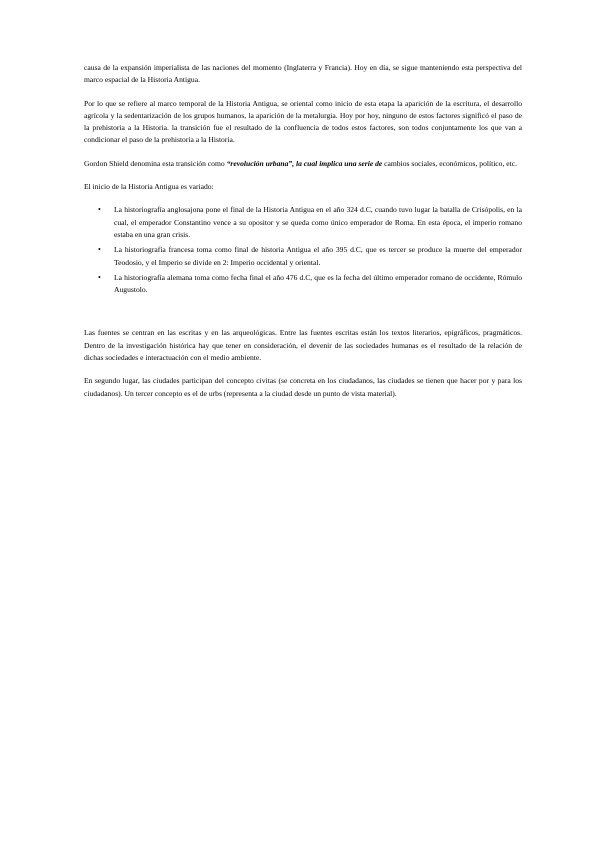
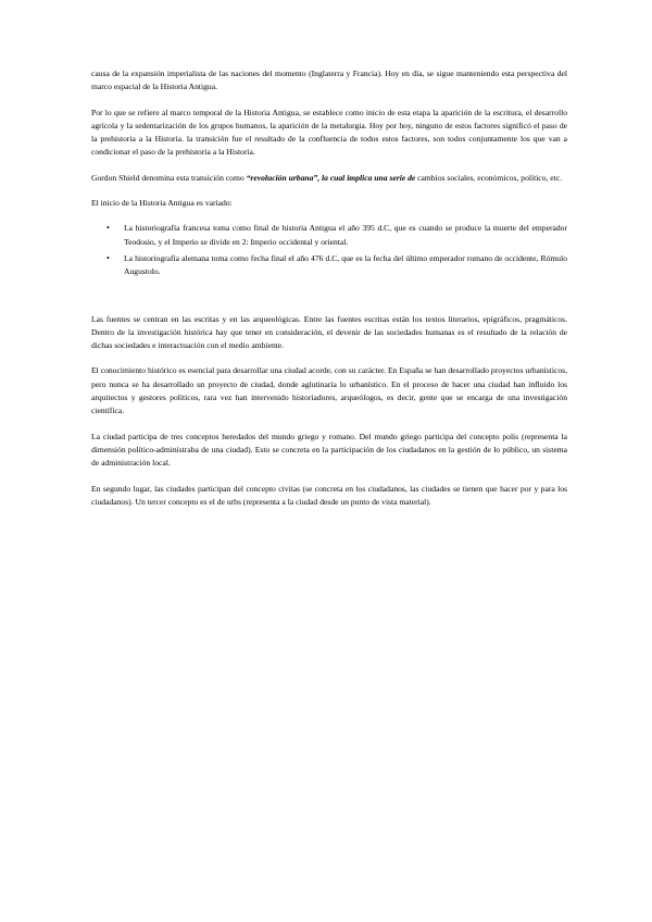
  causa de la expansión imperialista de las naciones del momento (Inglaterra y Francia). Hoy en día, se sigue manteniendo esta perspectiva del marco espacial de la Historia Antigua.
- Por lo que se refiere al marco temporal de la Historia Antigua, se oriental como inicio de esta etapa la aparición de la escritura, el desarrollo agrícola y la sedentarización de los grupos humanos, la aparición de la metalurgia. Hoy por hoy, ninguno de estos factores significó el paso de la prehistoria a la Historia. la transición fue el resultado de la confluencia de todos estos factores, son todos conjuntamente los que van a condicionar el paso de la prehistoria a la Historia.
+ Por lo que se refiere al marco temporal de la Historia Antigua, se establece como inicio de esta etapa la aparición de la escritura, el desarrollo agrícola y la sedentarización de los grupos humanos, la aparición de la metalurgia. Hoy por hoy, ninguno de estos factores significó el paso de la prehistoria a la Historia. la transición fue el resultado de la confluencia de todos estos factores, son todos conjuntamente los que van a condicionar el paso de la prehistoria a la Historia.
  Gordon Shield denomina esta transición como “revolución urbana”, la cual implica una serie de cambios sociales, económicos, político, etc.
  El inicio de la Historia Antigua es variado:
- La historiografía anglosajona pone el final de la Historia Antigua en el año 324 d.C, cuando tuvo lugar la batalla de Crisópolis, en la cual, el emperador Constantino vence a su opositor y se queda como único emperador de Roma. En esta época, el imperio romano estaba en una gran crisis.
- La historiografía francesa toma como final de historia Antigua el año 395 d.C, que es tercer se produce la muerte del emperador Teodosio, y el Imperio se divide en 2: Imperio occidental y oriental.
+ La historiografía francesa toma como final de historia Antigua el año 395 d.C, que es cuando se produce la muerte del emperador Teodosio, y el Imperio se divide en 2: Imperio occidental y oriental.
  La historiografía alemana toma como fecha final el año 476 d.C, que es la fecha del último emperador romano de occidente, Rómulo Augustolo.
  Las fuentes se centran en las escritas y en las arqueológicas. Entre las fuentes escritas están los textos literarios, epigráficos, pragmáticos. Dentro de la investigación histórica hay que tener en consideración, el devenir de las sociedades humanas es el resultado de la relación de dichas sociedades e interactuación con el medio ambiente.
+ El conocimiento histórico es esencial para desarrollar una ciudad acorde, con su carácter. En España se han desarrollado proyectos urbanísticos, pero nunca se ha desarrollado un proyecto de ciudad, donde aglutinaría lo urbanístico. En el proceso de hacer una ciudad han influido los arquitectos y gestores políticos, rara vez han intervenido historiadores, arqueólogos, es decir, gente que se encarga de una investigación científica.
+ La ciudad participa de tres conceptos heredados del mundo griego y romano. Del mundo griego participa del concepto polis (representa la dimensión político-administraba de una ciudad). Esto se concreta en la participación de los ciudadanos en la gestión de lo público, un sistema de administración local.
  En segundo lugar, las ciudades participan del concepto civitas (se concreta en los ciudadanos, las ciudades se tienen que hacer por y para los ciudadanos). Un tercer concepto es el de urbs (representa a la ciudad desde un punto de vista material).
